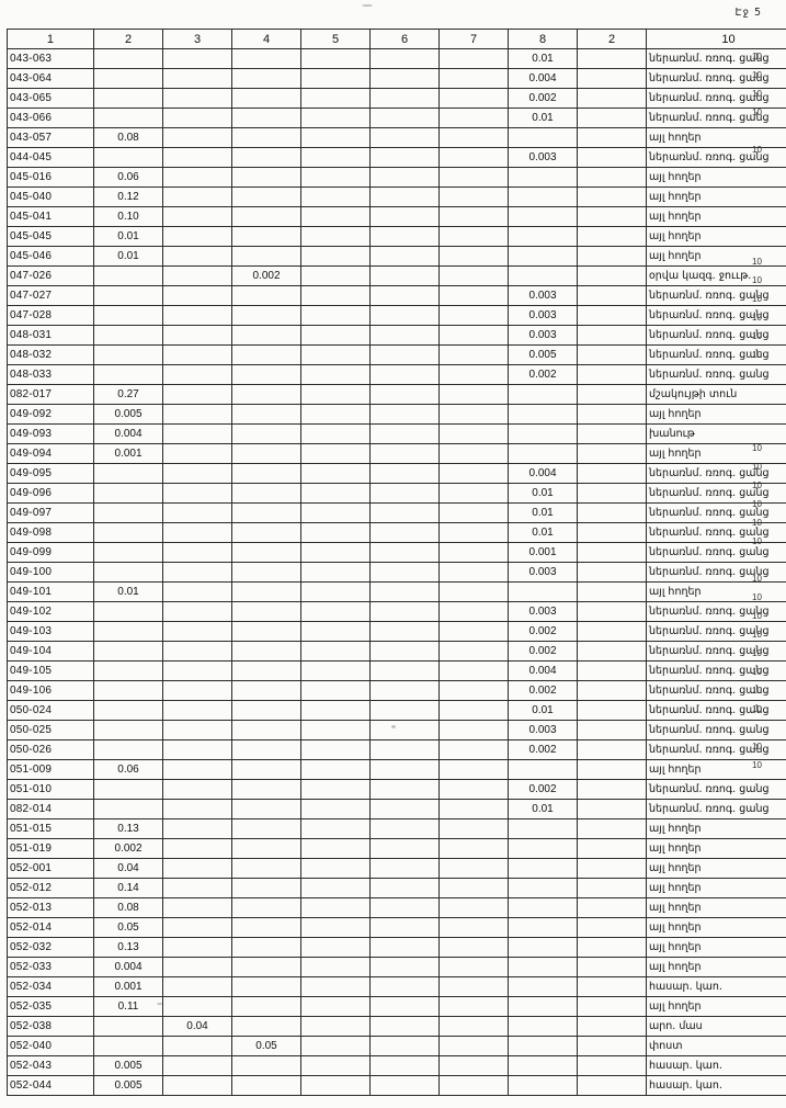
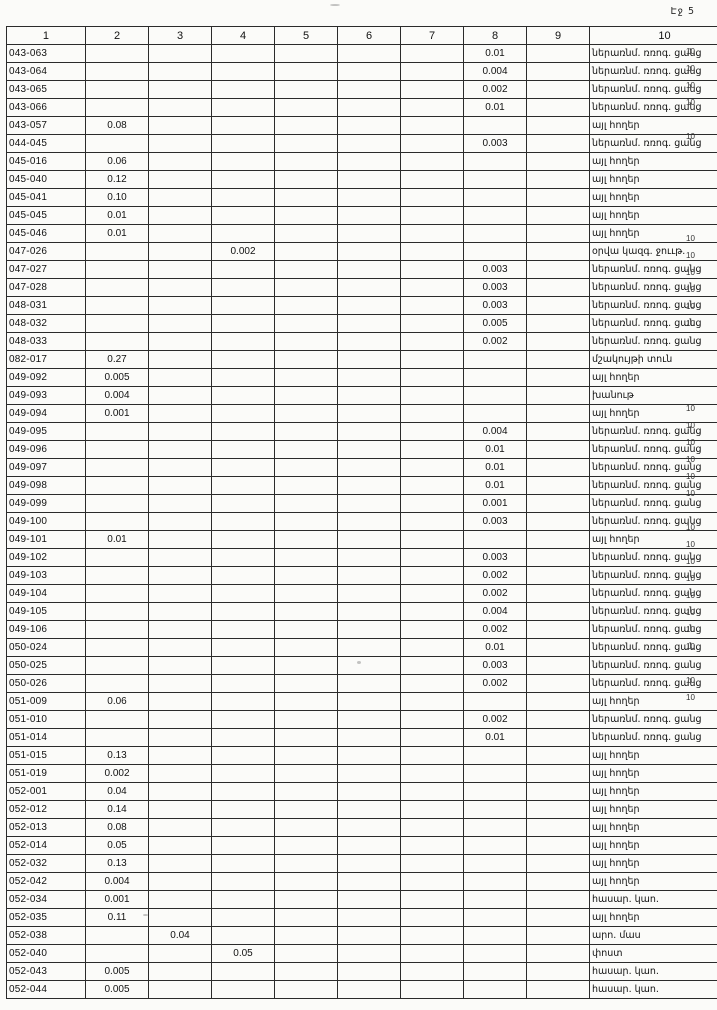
  Էջ 5
- 1	2	3	4	5	6	7	8	2	10
+ 1	2	3	4	5	6	7	8	9	10
  043-063							0.01		ներառնմ. ռռոգ. ցանց
  043-064							0.004		ներառնմ. ռռոգ. ցանց
  043-065							0.002		ներառնմ. ռռոգ. ցանց
  043-066							0.01		ներառնմ. ռռոգ. ցանց
  043-057	0.08								այլ հողեր
  044-045							0.003		ներառնմ. ռռոգ. ցանց
  045-016	0.06								այլ հողեր
  045-040	0.12								այլ հողեր
  045-041	0.10								այլ հողեր
  045-045	0.01								այլ հողեր
  045-046	0.01								այլ հողեր
  047-026			0.002						օրվա կազգ. ջոււթ.
  047-027							0.003		ներառնմ. ռռոգ. ցանց
  047-028							0.003		ներառնմ. ռռոգ. ցանց
  048-031							0.003		ներառնմ. ռռոգ. ցանց
  048-032							0.005		ներառնմ. ռռոգ. ցանց
  048-033							0.002		ներառնմ. ռռոգ. ցանց
  082-017	0.27								մշակույթի տուն
  049-092	0.005								այլ հողեր
  049-093	0.004								խանութ
  049-094	0.001								այլ հողեր
  049-095							0.004		ներառնմ. ռռոգ. ցանց
  049-096							0.01		ներառնմ. ռռոգ. ցանց
  049-097							0.01		ներառնմ. ռռոգ. ցանց
  049-098							0.01		ներառնմ. ռռոգ. ցանց
  049-099							0.001		ներառնմ. ռռոգ. ցանց
  049-100							0.003		ներառնմ. ռռոգ. ցանց
  049-101	0.01								այլ հողեր
  049-102							0.003		ներառնմ. ռռոգ. ցանց
  049-103							0.002		ներառնմ. ռռոգ. ցանց
  049-104							0.002		ներառնմ. ռռոգ. ցանց
  049-105							0.004		ներառնմ. ռռոգ. ցանց
  049-106							0.002		ներառնմ. ռռոգ. ցանց
  050-024							0.01		ներառնմ. ռռոգ. ցանց
  050-025							0.003		ներառնմ. ռռոգ. ցանց
  050-026							0.002		ներառնմ. ռռոգ. ցանց
  051-009	0.06								այլ հողեր
  051-010							0.002		ներառնմ. ռռոգ. ցանց
- 082-014							0.01		ներառնմ. ռռոգ. ցանց
+ 051-014							0.01		ներառնմ. ռռոգ. ցանց
  051-015	0.13								այլ հողեր
  051-019	0.002								այլ հողեր
  052-001	0.04								այլ հողեր
  052-012	0.14								այլ հողեր
  052-013	0.08								այլ հողեր
  052-014	0.05								այլ հողեր
  052-032	0.13								այլ հողեր
- 052-033	0.004								այլ հողեր
+ 052-042	0.004								այլ հողեր
  052-034	0.001								հասար. կաո.
  052-035	0.11								այլ հողեր
  052-038		0.04							արո. մաս
  052-040			0.05						փոստ
  052-043	0.005								հասար. կաո.
  052-044	0.005								հասար. կաո.
  10
  10
  10
  10
  10
  10
  10
  10
  10
  10
  10
  10
  10
  10
  10
  10
  10
  10
  10
  10
  10
  10
  10
  10
  10
  10
  10
